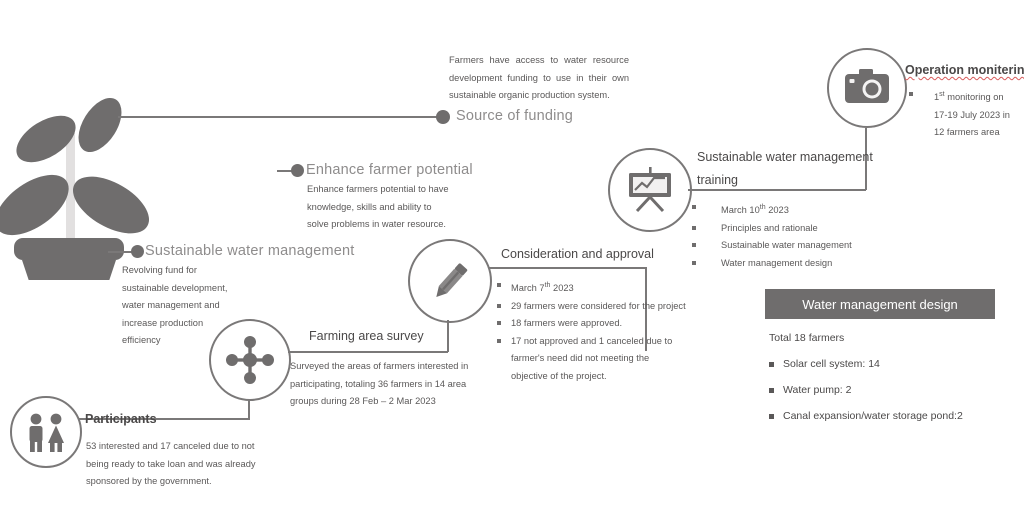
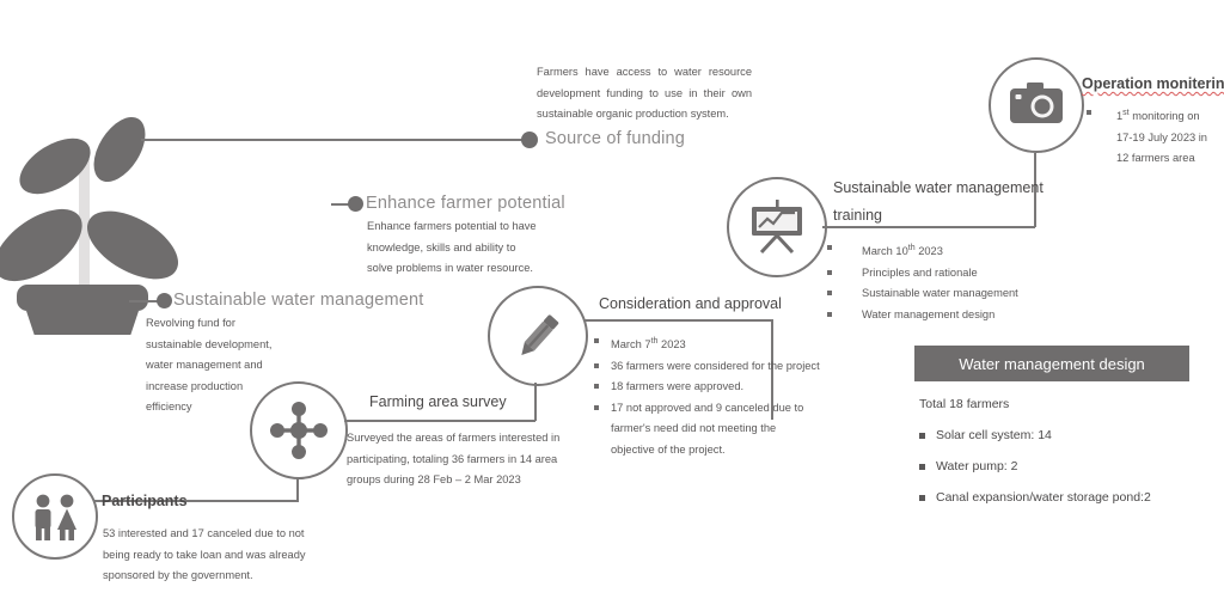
  Source of funding
  Farmers have access to water resource development funding to use in their own sustainable organic production system.
  Enhance farmer potential
  Enhance farmers potential to have knowledge, skills and ability to solve problems in water resource.
  Sustainable water management
  Revolving fund for sustainable development, water management and increase production efficiency
  Participants
  53 interested and 17 canceled due to not being ready to take loan and was already sponsored by the government.
  Farming area survey
  Surveyed the areas of farmers interested in participating, totaling 36 farmers in 14 area groups during 28 Feb – 2 Mar 2023
  Consideration and approval
  March 7 2023
- 29 farmers were considered for the project
+ 36 farmers were considered for the project
  18 farmers were approved.
- 17 not approved and 1 canceled due to
+ 17 not approved and 9 canceled due to
  farmer's need did not meeting the
  objective of the project.
  Sustainable water management
  training
  March 10 2023
  Principles and rationale
  Sustainable water management
  Water management design
  Operation moniterin
  1 monitoring on
  17-19 July 2023 in
  12 farmers area
  Water management design
  Total 18 farmers
  Solar cell system: 14
  Water pump: 2
  Canal expansion/water storage pond:2
